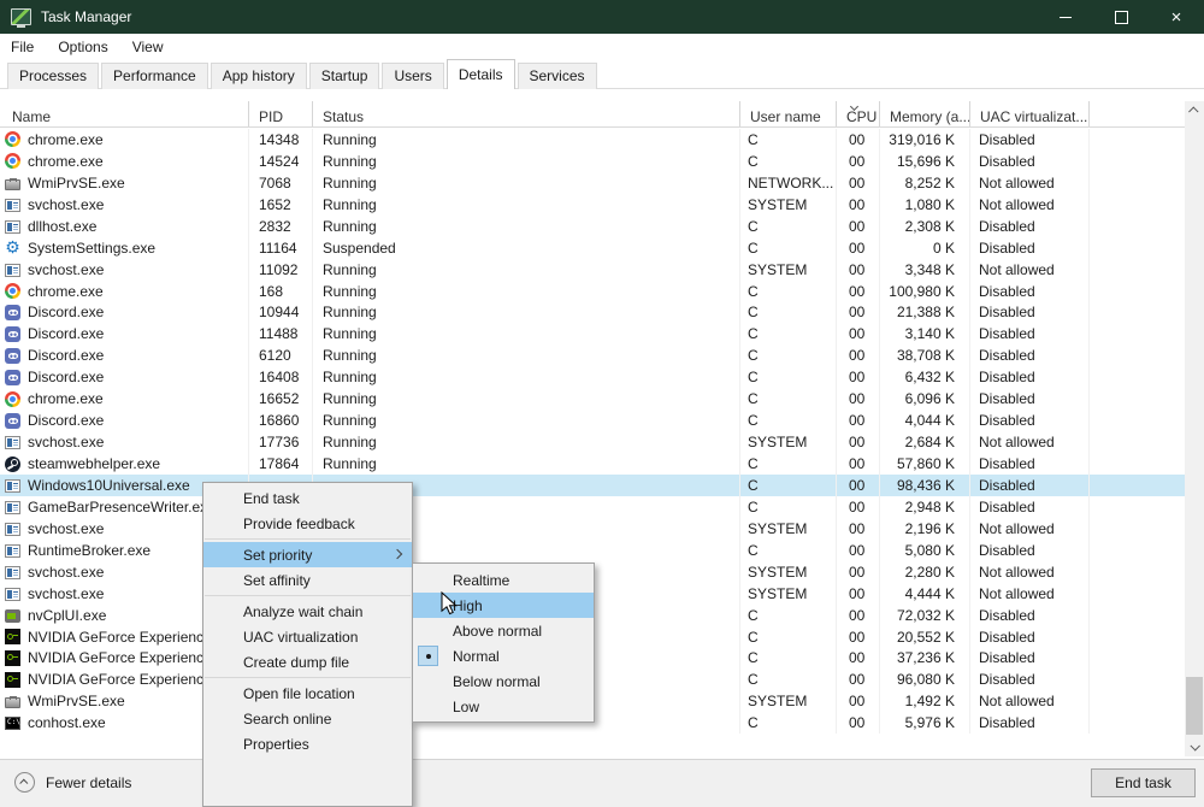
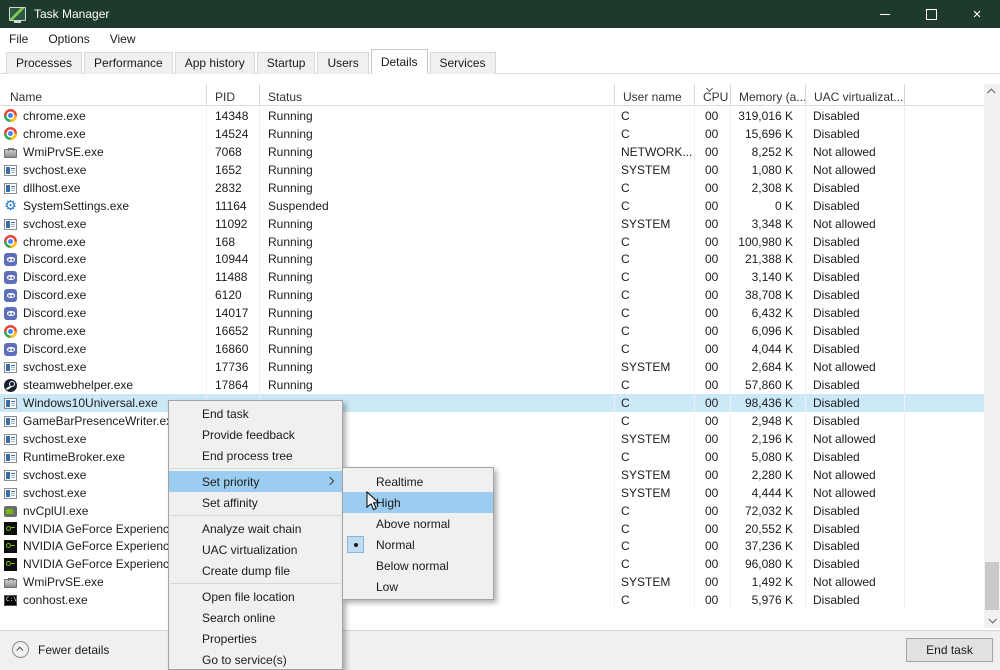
  Task Manager
  ×
  File
  Options
  View
  Processes
  Performance
  App history
  Startup
  Users
  Details
  Services
  Name
  PID
  Status
  User name
  CPU
  Memory (a...
  UAC virtualizat...
  chrome.exe
  14348
  Running
  C
  00
  319,016 K
  Disabled
  chrome.exe
  14524
  Running
  C
  00
  15,696 K
  Disabled
  WmiPrvSE.exe
  7068
  Running
  NETWORK...
  00
  8,252 K
  Not allowed
  svchost.exe
  1652
  Running
  SYSTEM
  00
  1,080 K
  Not allowed
  dllhost.exe
  2832
  Running
  C
  00
  2,308 K
  Disabled
  ⚙
  SystemSettings.exe
  11164
  Suspended
  C
  00
  0 K
  Disabled
  svchost.exe
  11092
  Running
  SYSTEM
  00
  3,348 K
  Not allowed
  chrome.exe
  168
  Running
  C
  00
  100,980 K
  Disabled
  Discord.exe
  10944
  Running
  C
  00
  21,388 K
  Disabled
  Discord.exe
  11488
  Running
  C
  00
  3,140 K
  Disabled
  Discord.exe
  6120
  Running
  C
  00
  38,708 K
  Disabled
  Discord.exe
- 16408
+ 14017
  Running
  C
  00
  6,432 K
  Disabled
  chrome.exe
  16652
  Running
  C
  00
  6,096 K
  Disabled
  Discord.exe
  16860
  Running
  C
  00
  4,044 K
  Disabled
  svchost.exe
  17736
  Running
  SYSTEM
  00
  2,684 K
  Not allowed
  steamwebhelper.exe
  17864
  Running
  C
  00
  57,860 K
  Disabled
  Windows10Universal.exe
  C
  00
  98,436 K
  Disabled
  GameBarPresenceWriter.e
  C
  00
  2,948 K
  Disabled
  svchost.exe
  SYSTEM
  00
  2,196 K
  Not allowed
  RuntimeBroker.exe
  C
  00
  5,080 K
  Disabled
  svchost.exe
  SYSTEM
  00
  2,280 K
  Not allowed
  svchost.exe
  SYSTEM
  00
  4,444 K
  Not allowed
  nvCplUI.exe
  C
  00
  72,032 K
  Disabled
  NVIDIA GeForce Experienc
  C
  00
  20,552 K
  Disabled
  NVIDIA GeForce Experienc
  C
  00
  37,236 K
  Disabled
  NVIDIA GeForce Experienc
  C
  00
  96,080 K
  Disabled
  WmiPrvSE.exe
  SYSTEM
  00
  1,492 K
  Not allowed
  conhost.exe
  C
  00
  5,976 K
  Disabled
  Fewer details
  End task
  End task
  Provide feedback
+ End process tree
  Set priority
  Set affinity
  Analyze wait chain
  UAC virtualization
  Create dump file
  Open file location
  Search online
  Properties
+ Go to service(s)
  Realtime
  High
  Above normal
  Normal
  Below normal
  Low
